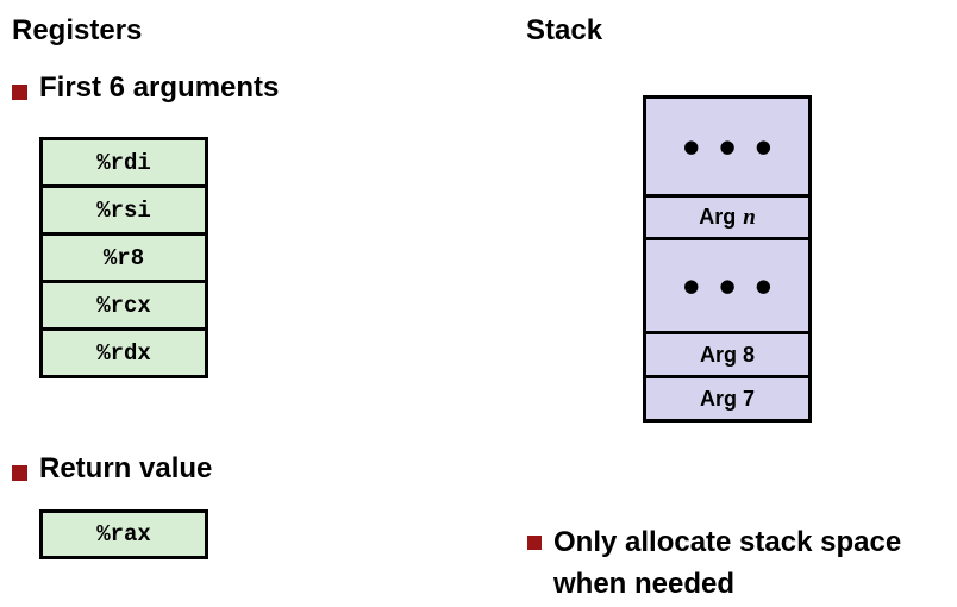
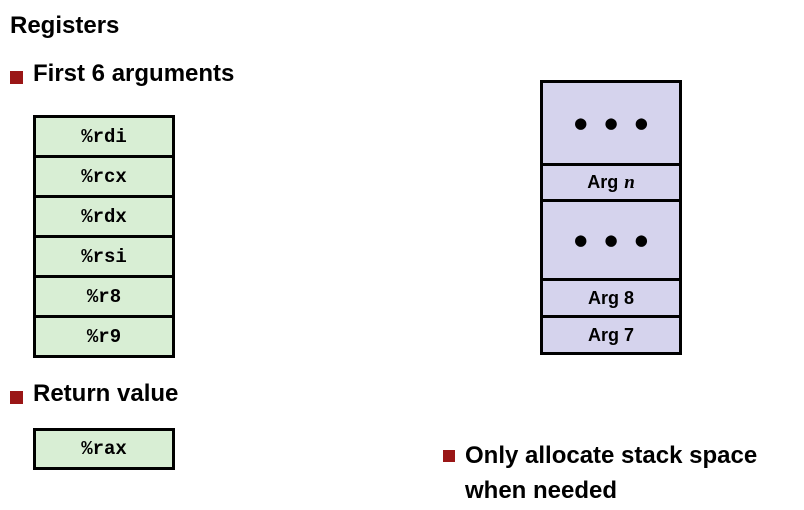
  Registers
  First 6 arguments
  %rdi
- %rsi
+ %rcx
- %r8
+ %rdx
- %rcx
+ %rsi
- %rdx
+ %r8
+ %r9
  Return value
  %rax
- Stack
  ● ● ●
  Arg
  n
  ● ● ●
  Arg 8
  Arg 7
  Only allocate stack space
  when needed
